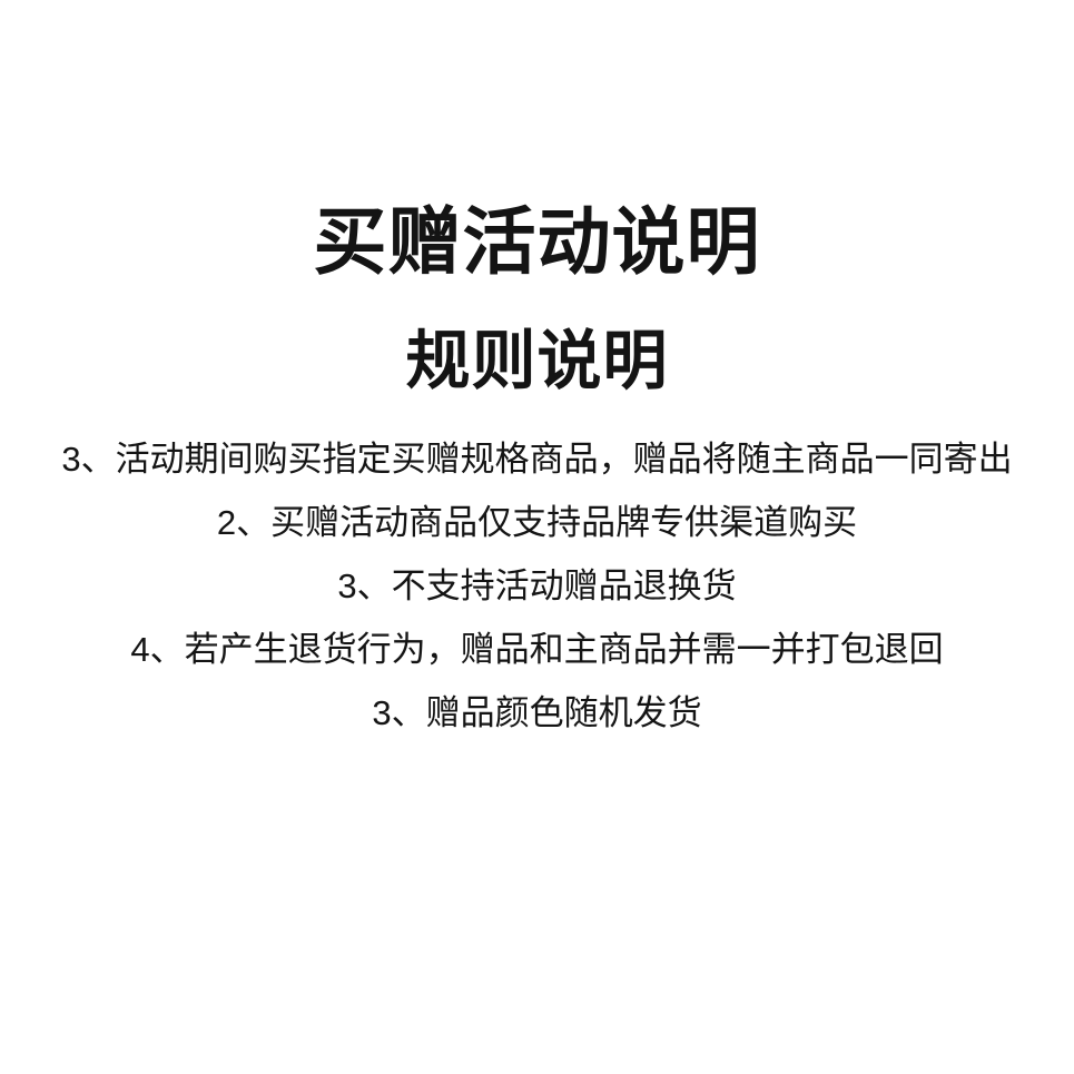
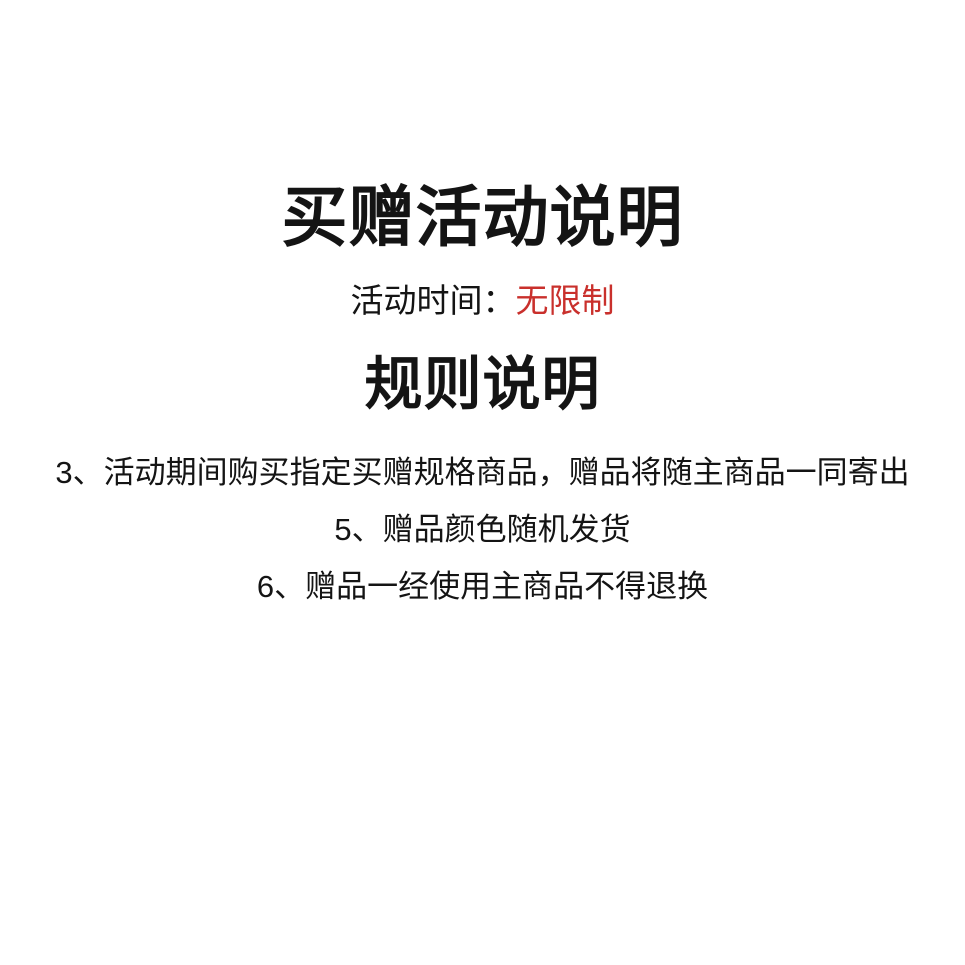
  买赠活动说明
+ 活动时间：无限制
  规则说明
  3、活动期间购买指定买赠规格商品，赠品将随主商品一同寄出
- 2、买赠活动商品仅支持品牌专供渠道购买
- 3、不支持活动赠品退换货
- 4、若产生退货行为，赠品和主商品并需一并打包退回
- 3、赠品颜色随机发货
+ 5、赠品颜色随机发货
+ 6、赠品一经使用主商品不得退换
